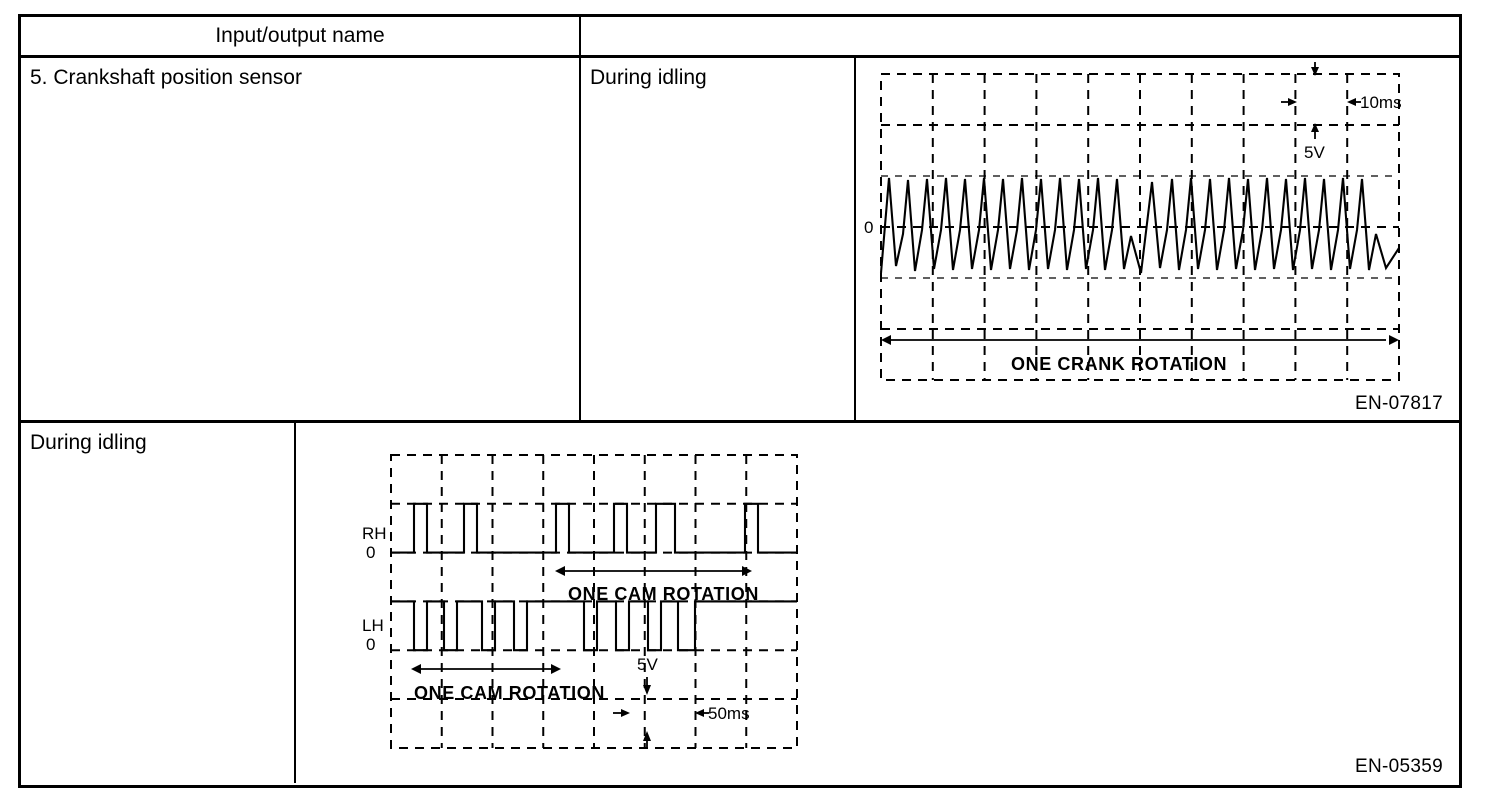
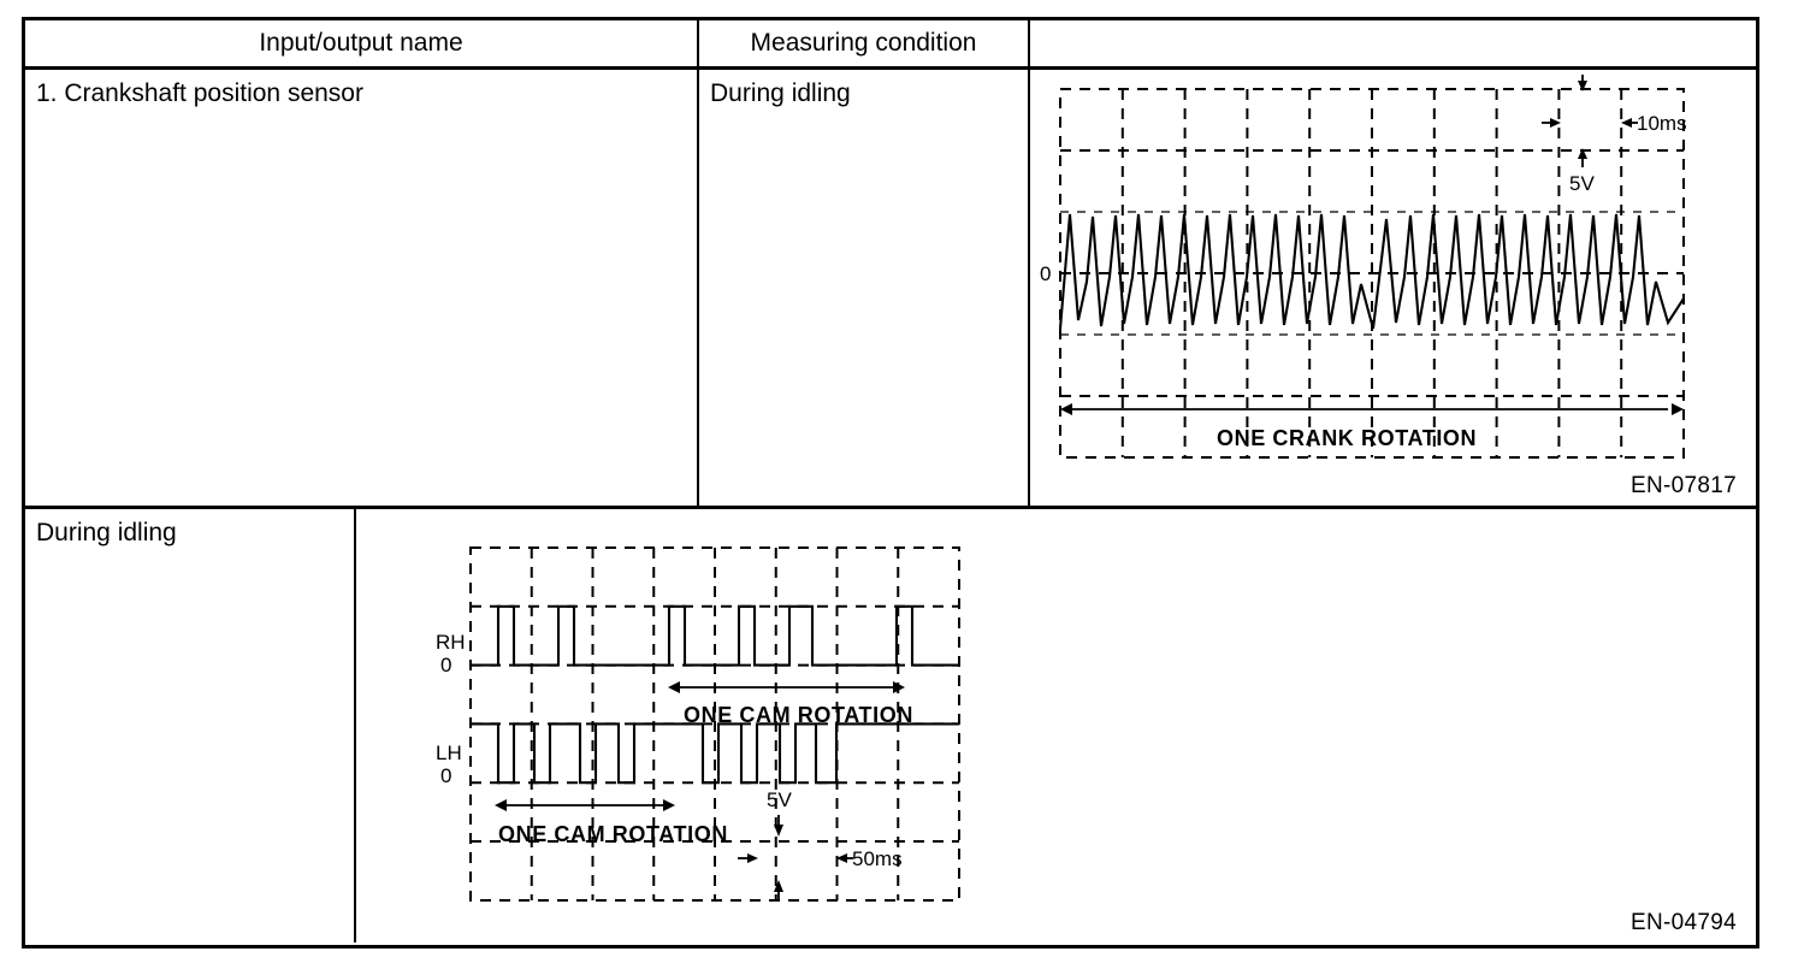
  Input/output name
+ Measuring condition
- 5. Crankshaft position sensor
+ 1. Crankshaft position sensor
  During idling
  0
  5V
  10ms
  ONE CRANK ROTATION
  EN-07817
  During idling
  RH
  0
  ONE CAM ROTATION
  LH
  0
  ONE CAM ROTATION
  5V
  50ms
- EN-05359
+ EN-04794
